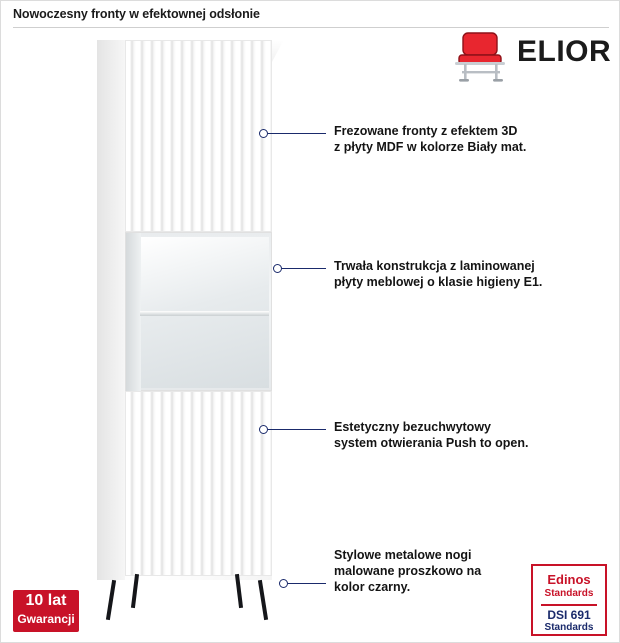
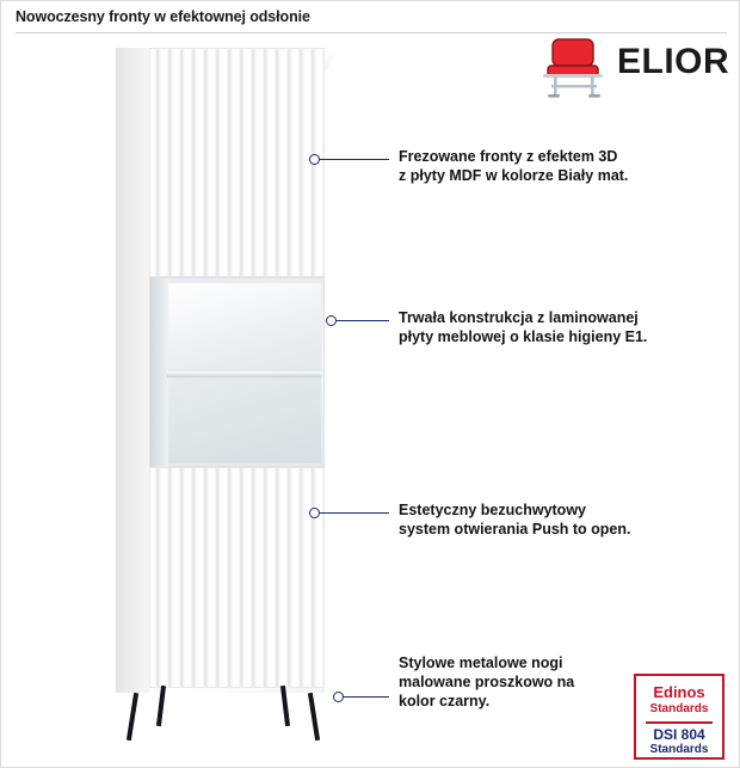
  Nowoczesny fronty w efektownej odsłonie
  ELIOR
  Frezowane fronty z efektem 3D
  z płyty MDF w kolorze Biały mat.
  Trwała konstrukcja z laminowanej
  płyty meblowej o klasie higieny E1.
  Estetyczny bezuchwytowy
  system otwierania Push to open.
  Stylowe metalowe nogi
  malowane proszkowo na
  kolor czarny.
- 10 lat
- Gwarancji
  Edinos
  Standards
- DSI 691
+ DSI 804
  Standards
